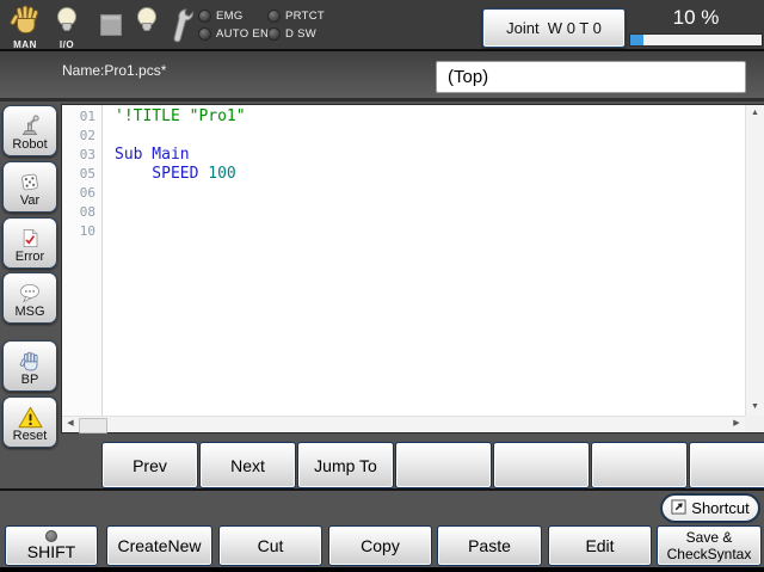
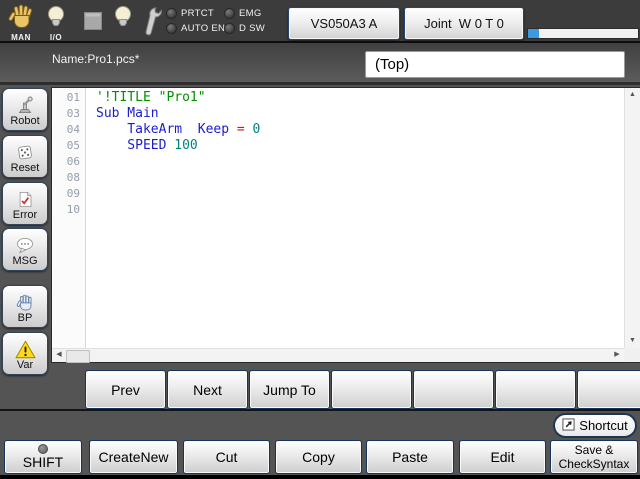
  MAN
  I/O
+ VS050A3 A
  Joint W 0 T 0
- 10 %
- EMG
+ PRTCT
  AUTO EN
- PRTCT
+ EMG
  D SW
  Name:Pro1.pcs*
  (Top)
  Robot
- Var
+ Reset
  Error
  MSG
  BP
- Reset
+ Var
  01
  '!TITLE "Pro1"
- 02
  03
  Sub Main
+ 04
+ TakeArm Keep = 0
  05
  SPEED 100
  06
  08
+ 09
  10
  Prev
  Next
  Jump To
  Shortcut
  SHIFT
  CreateNew
  Cut
  Copy
  Paste
  Edit
  Save &
  CheckSyntax
